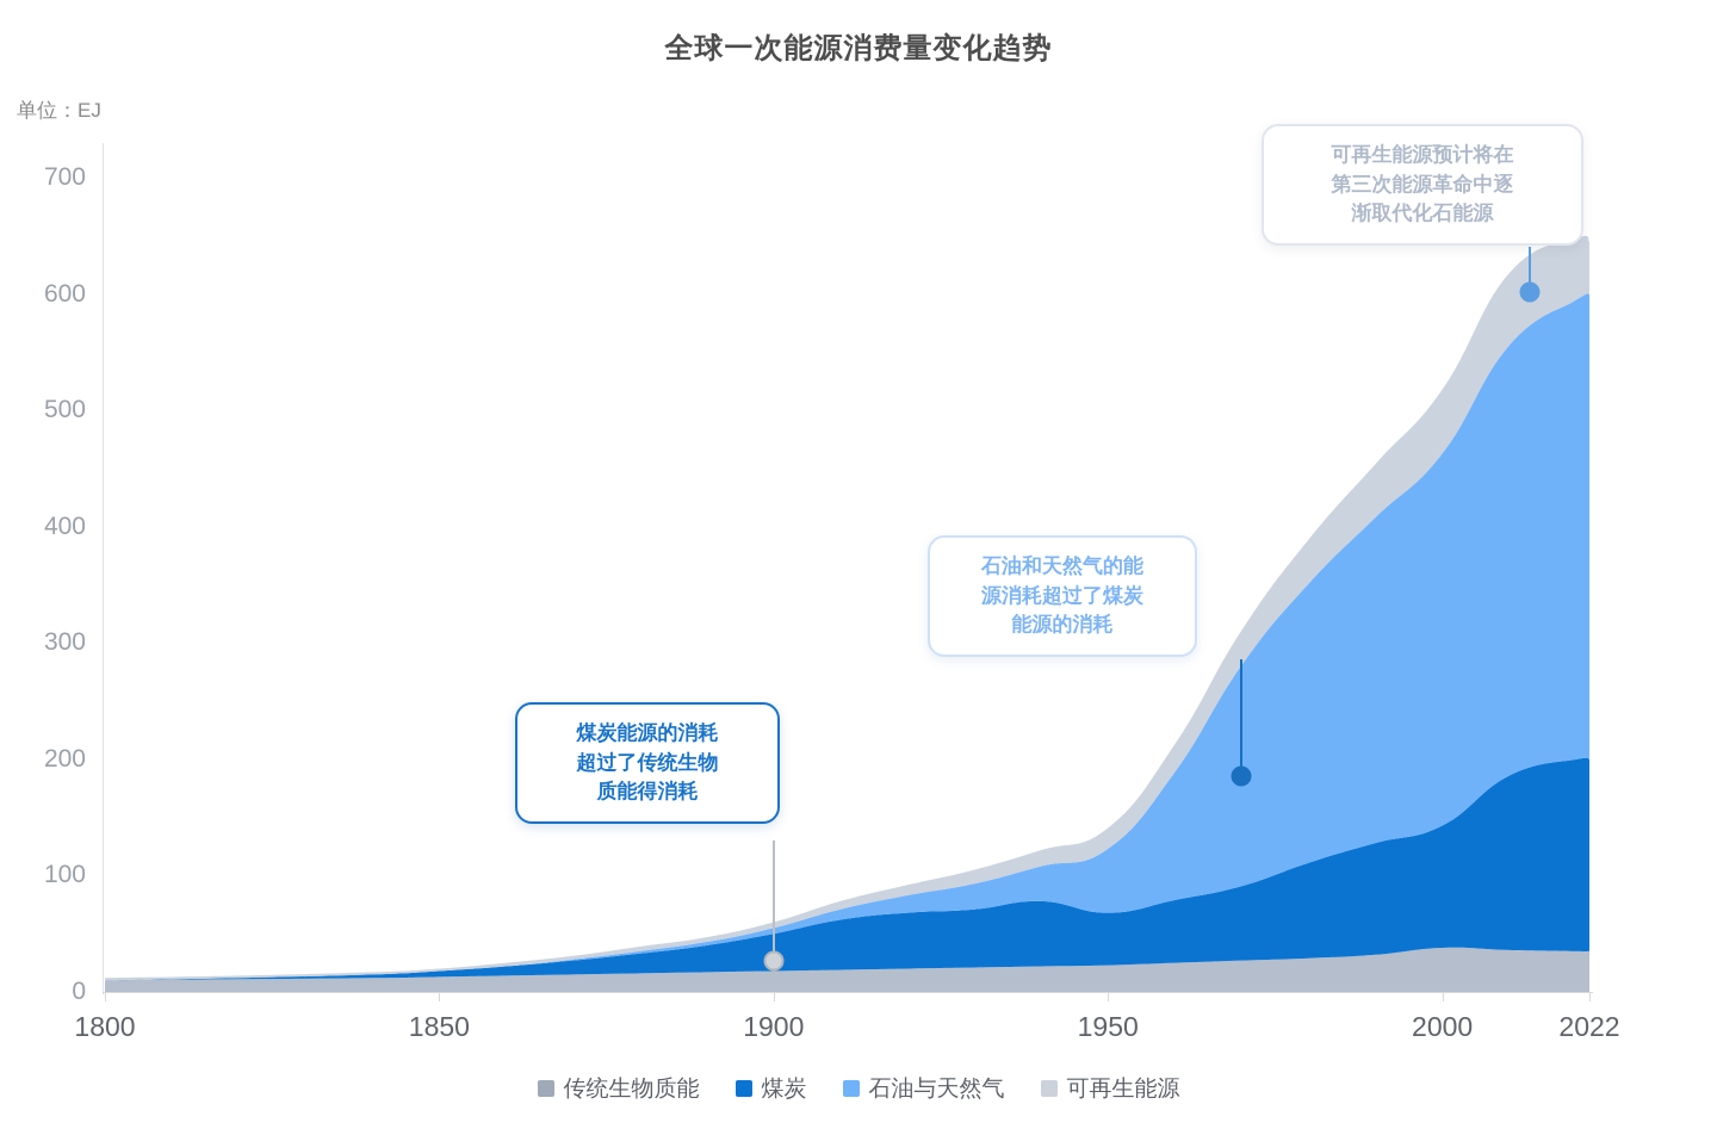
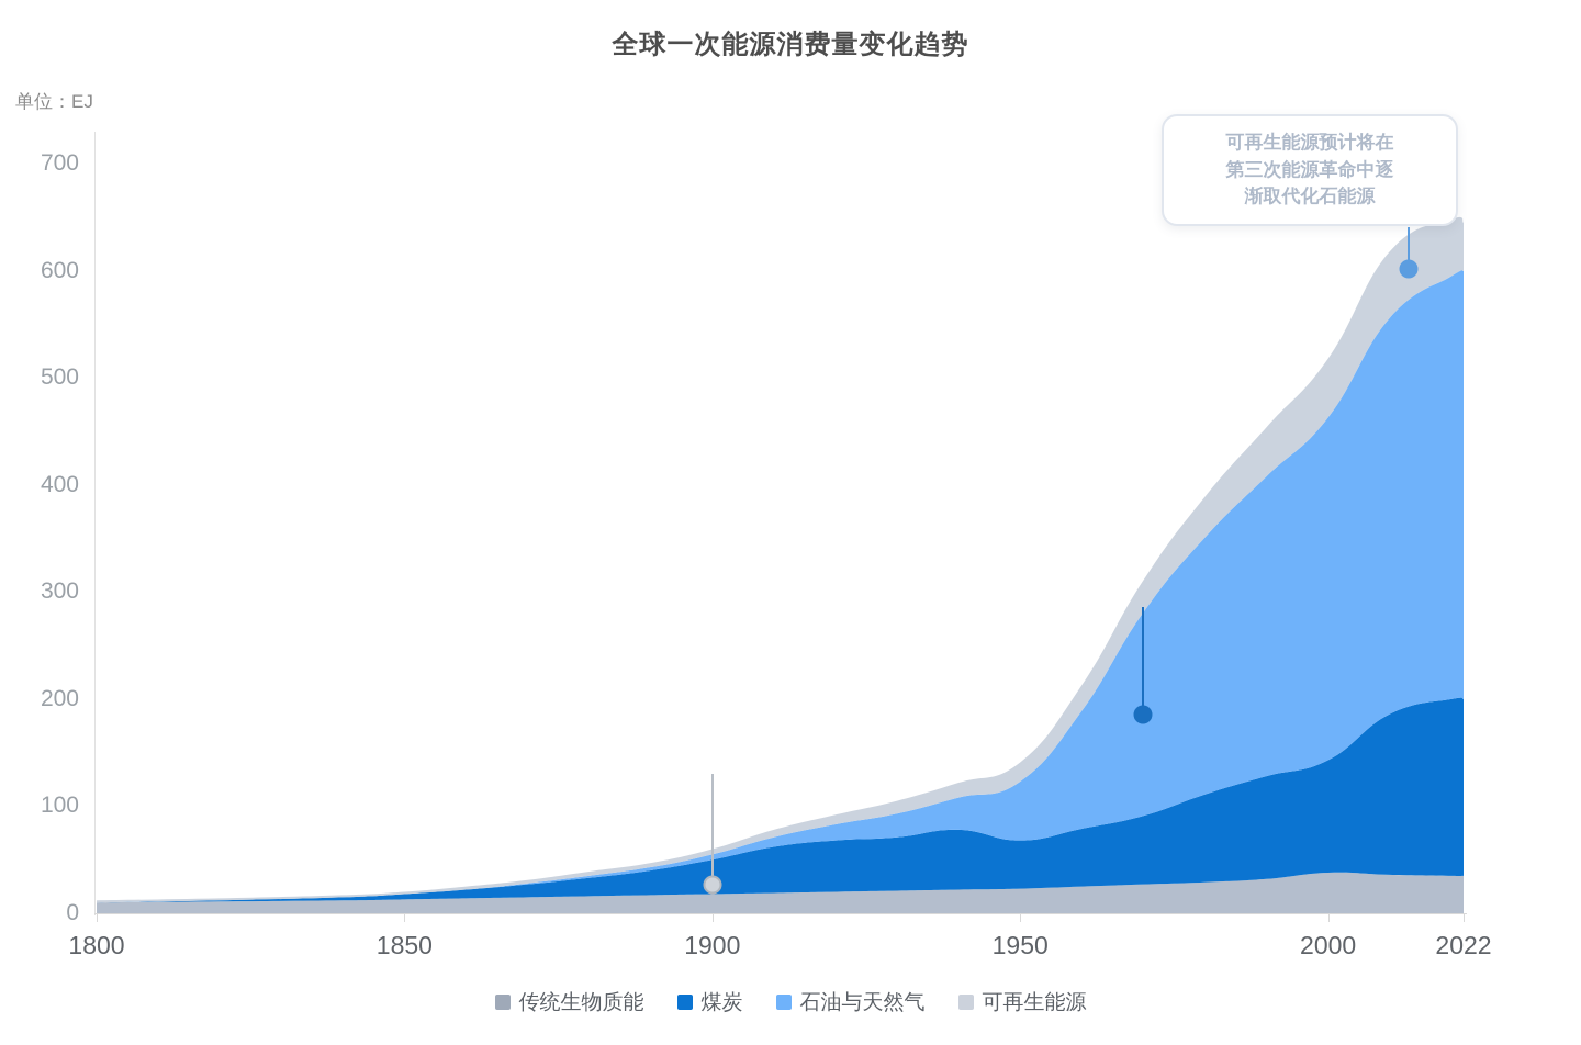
  全球一次能源消费量变化趋势
  单位：EJ
  0
  100
  200
  300
  400
  500
  600
  700
  1800
  1850
  1900
  1950
  2000
  2022
- 煤炭能源的消耗
- 超过了传统生物
- 质能得消耗
- 石油和天然气的能
- 源消耗超过了煤炭
- 能源的消耗
  可再生能源预计将在
  第三次能源革命中逐
  渐取代化石能源
  传统生物质能
  煤炭
  石油与天然气
  可再生能源
